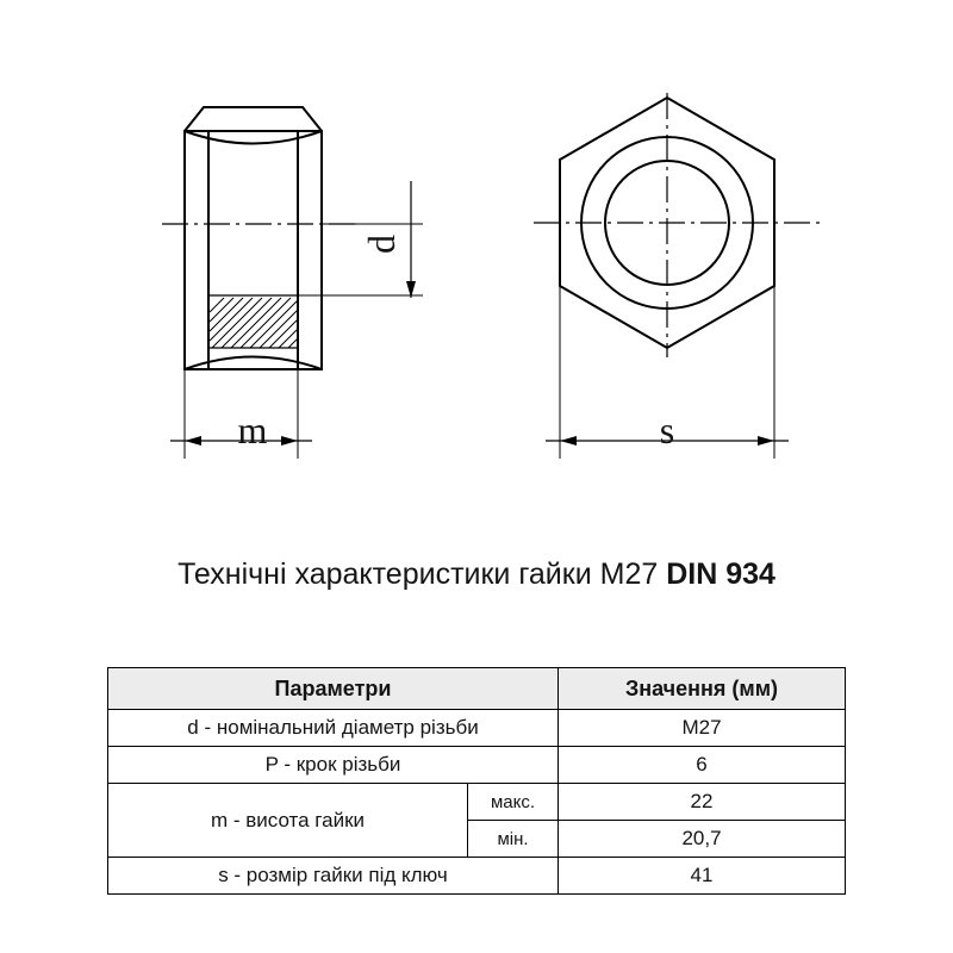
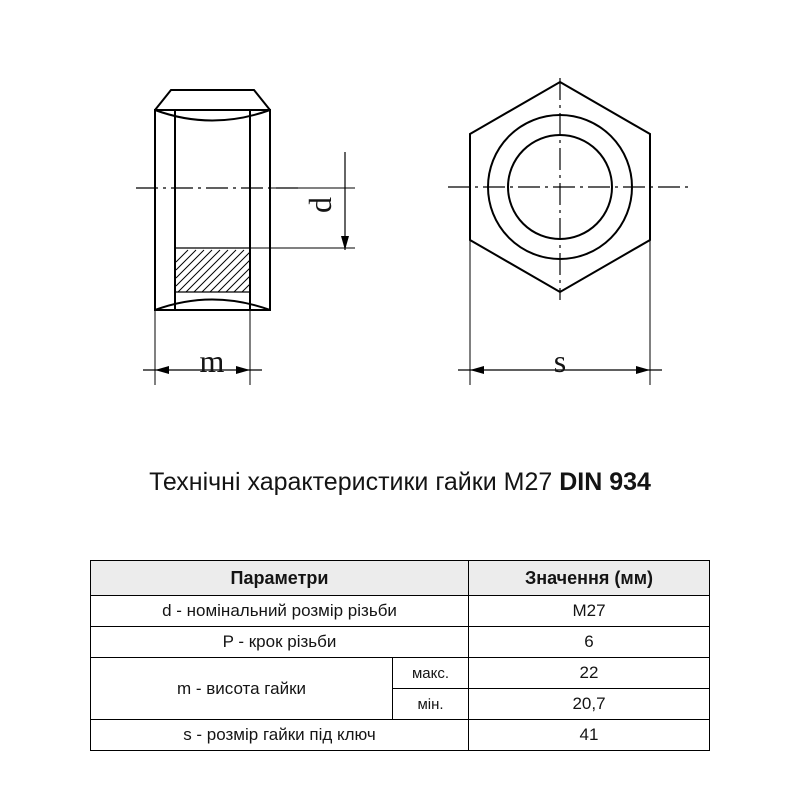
  m
  s
  Технічні характеристики гайки M27 DIN 934
  Параметри	Значення (мм)
- d - номінальний діаметр різьби	M27
+ d - номінальний розмір різьби	M27
  P - крок різьби	6
  m - висота гайки	макс.	22
  мін.	20,7
  s - розмір гайки під ключ	41
